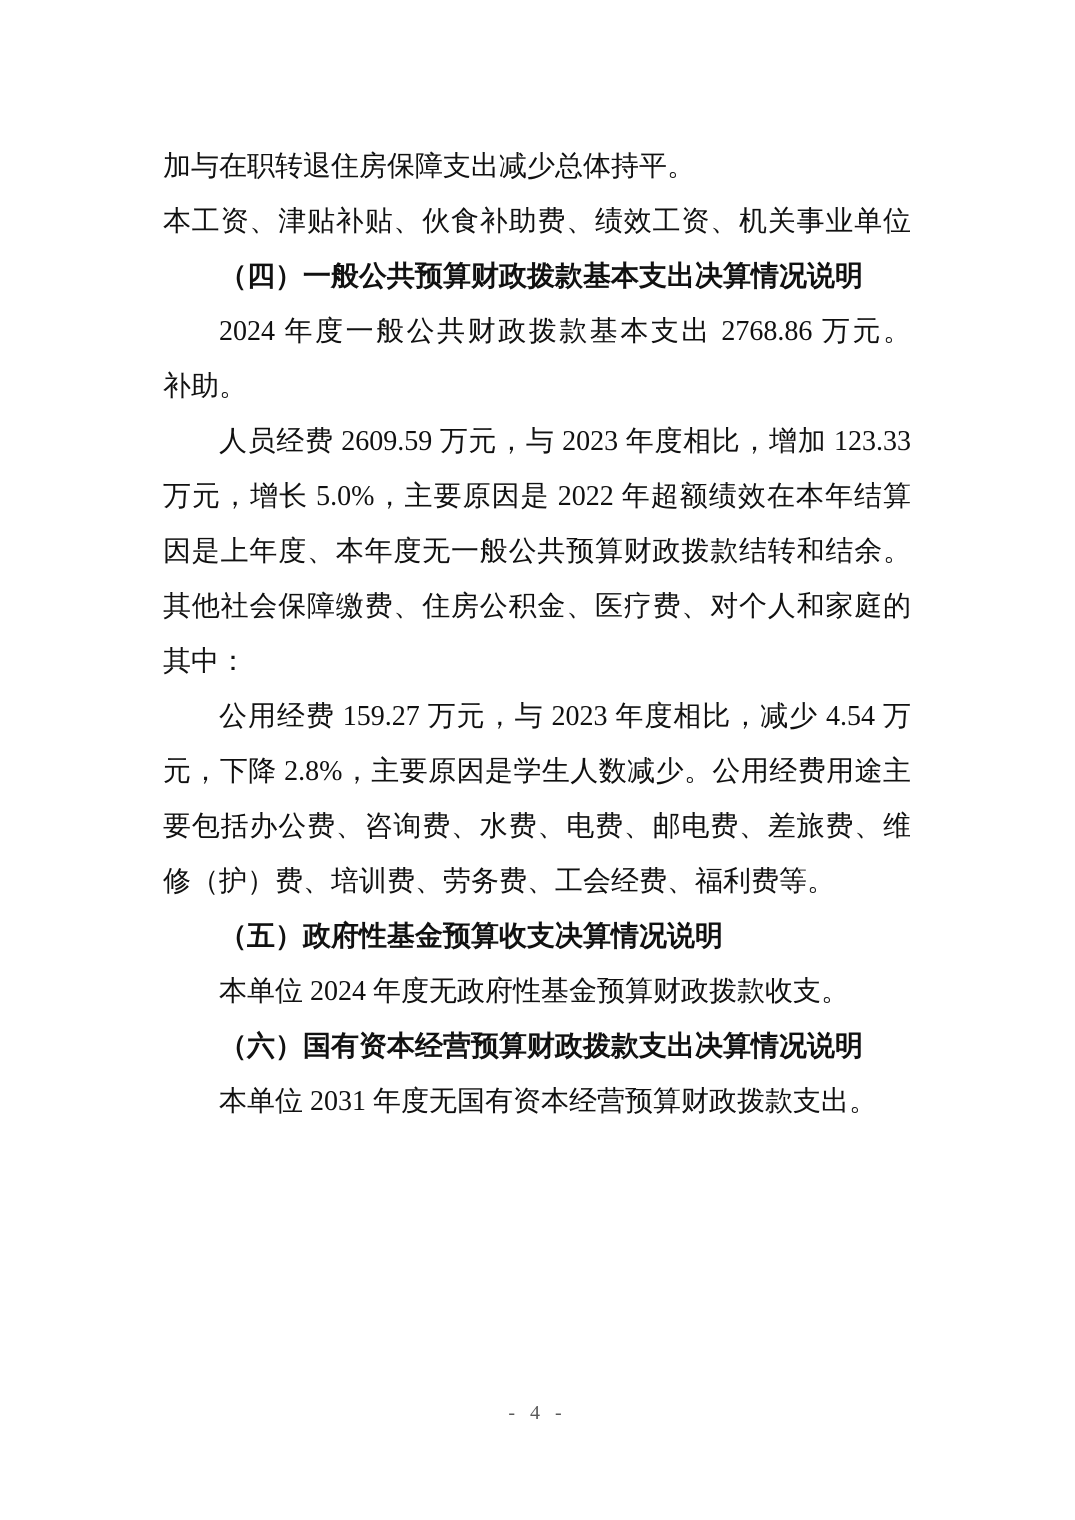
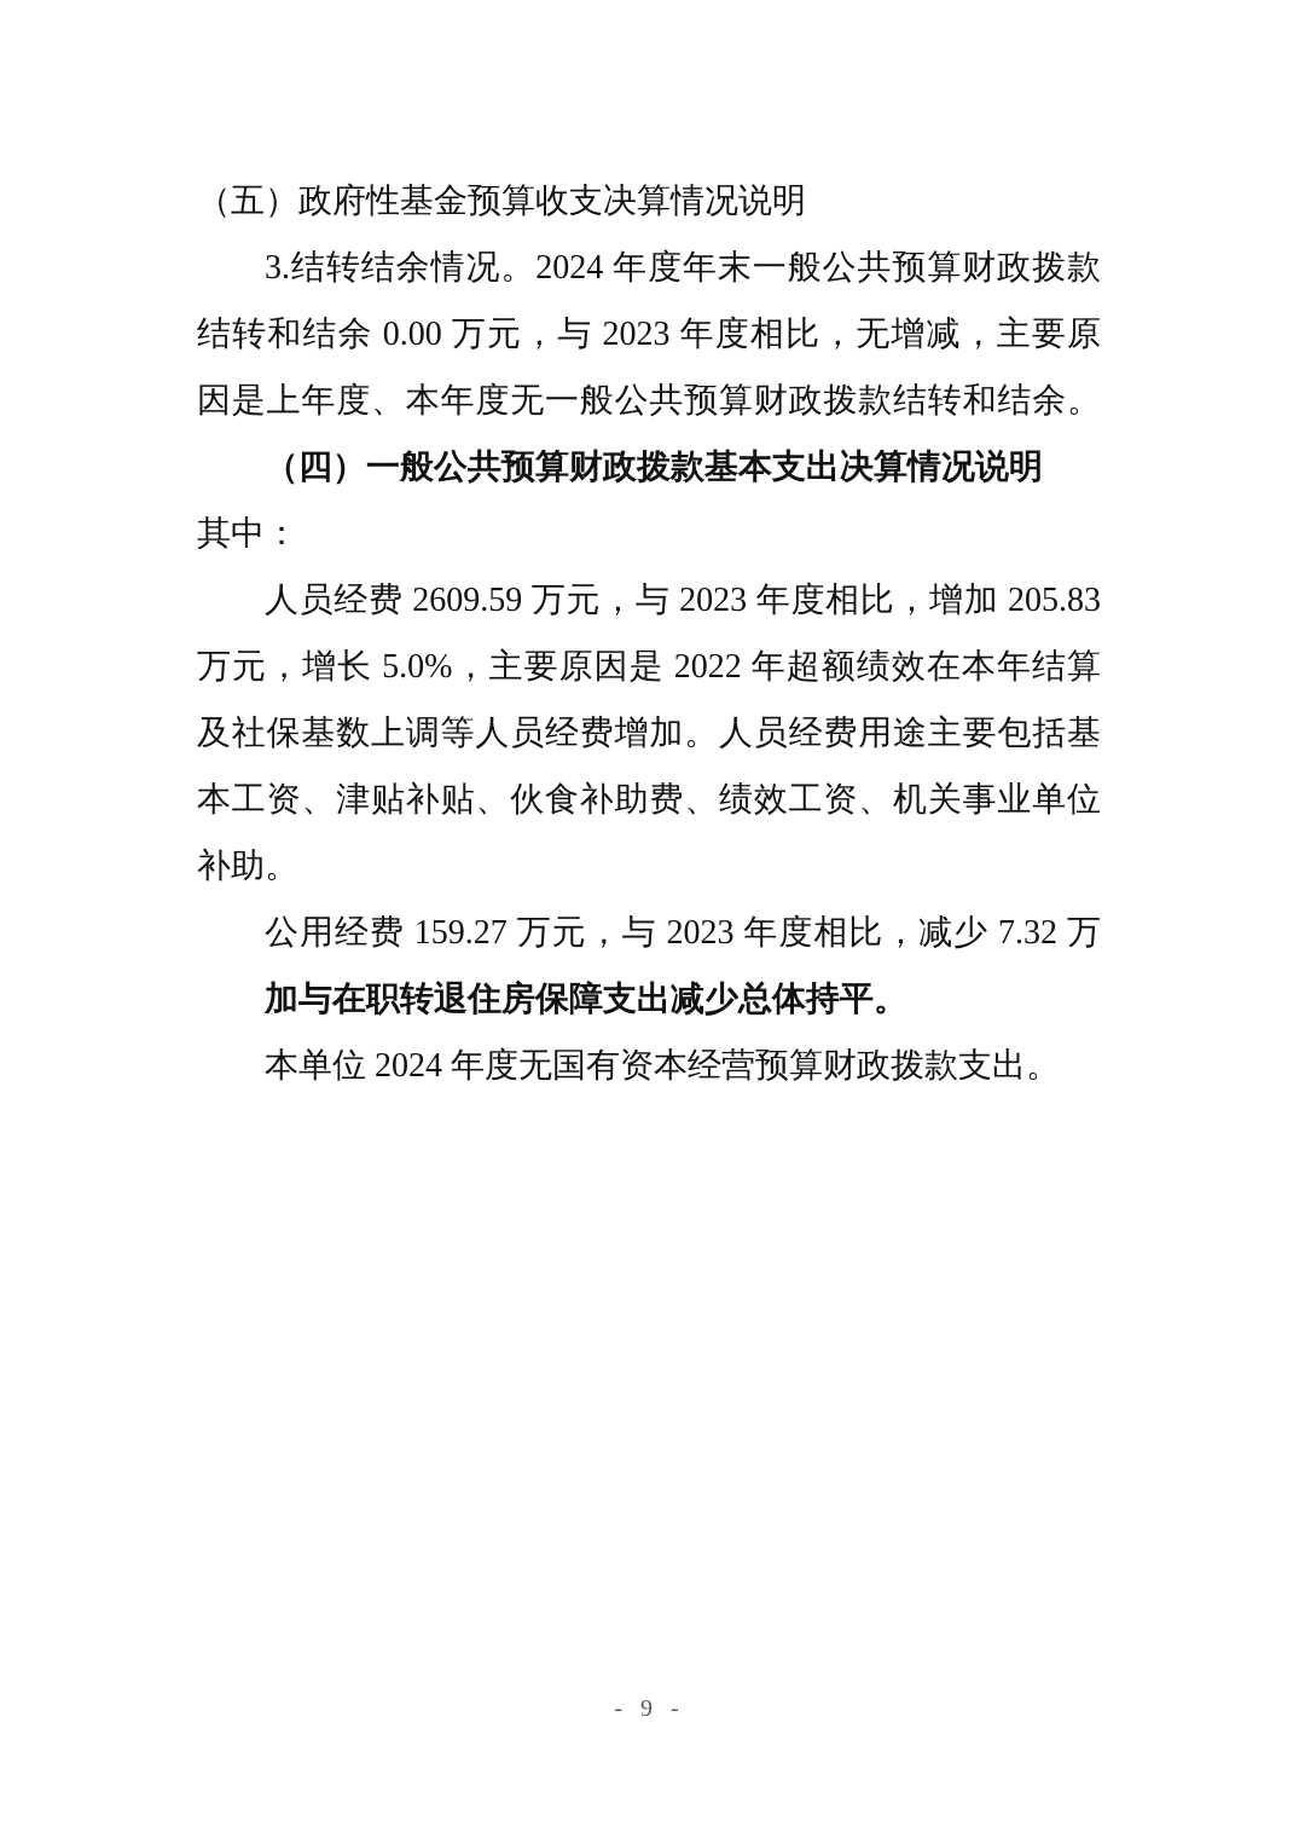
- 加与在职转退住房保障支出减少总体持平。
+ （五）政府性基金预算收支决算情况说明
+ 3.结转结余情况。2024 年度年末一般公共预算财政拨款
+ 结转和结余 0.00 万元，与 2023 年度相比，无增减，主要原
- 本工资、津贴补贴、伙食补助费、绩效工资、机关事业单位
+ 因是上年度、本年度无一般公共预算财政拨款结转和结余。
  （四）一般公共预算财政拨款基本支出决算情况说明
- 2024 年度一般公共财政拨款基本支出 2768.86 万元。
- 补助。
+ 其中：
- 人员经费 2609.59 万元，与 2023 年度相比，增加 123.33
+ 人员经费 2609.59 万元，与 2023 年度相比，增加 205.83
  万元，增长 5.0%，主要原因是 2022 年超额绩效在本年结算
+ 及社保基数上调等人员经费增加。人员经费用途主要包括基
- 因是上年度、本年度无一般公共预算财政拨款结转和结余。
+ 本工资、津贴补贴、伙食补助费、绩效工资、机关事业单位
- 其他社会保障缴费、住房公积金、医疗费、对个人和家庭的
- 其中：
+ 补助。
- 公用经费 159.27 万元，与 2023 年度相比，减少 4.54 万
+ 公用经费 159.27 万元，与 2023 年度相比，减少 7.32 万
- 元，下降 2.8%，主要原因是学生人数减少。公用经费用途主
- 要包括办公费、咨询费、水费、电费、邮电费、差旅费、维
- 修（护）费、培训费、劳务费、工会经费、福利费等。
- （五）政府性基金预算收支决算情况说明
+ 加与在职转退住房保障支出减少总体持平。
- 本单位 2024 年度无政府性基金预算财政拨款收支。
- （六）国有资本经营预算财政拨款支出决算情况说明
- 本单位 2031 年度无国有资本经营预算财政拨款支出。
+ 本单位 2024 年度无国有资本经营预算财政拨款支出。
- - 4 -
+ - 9 -
